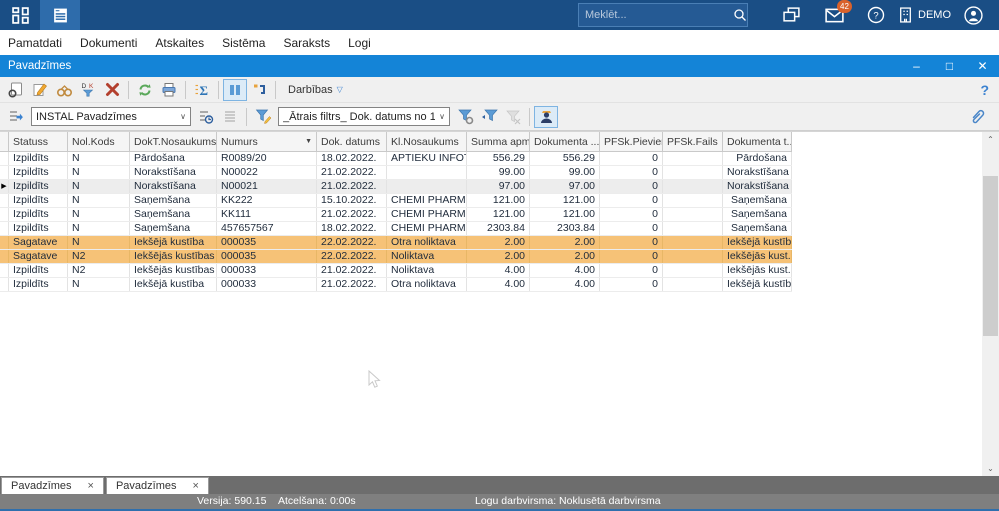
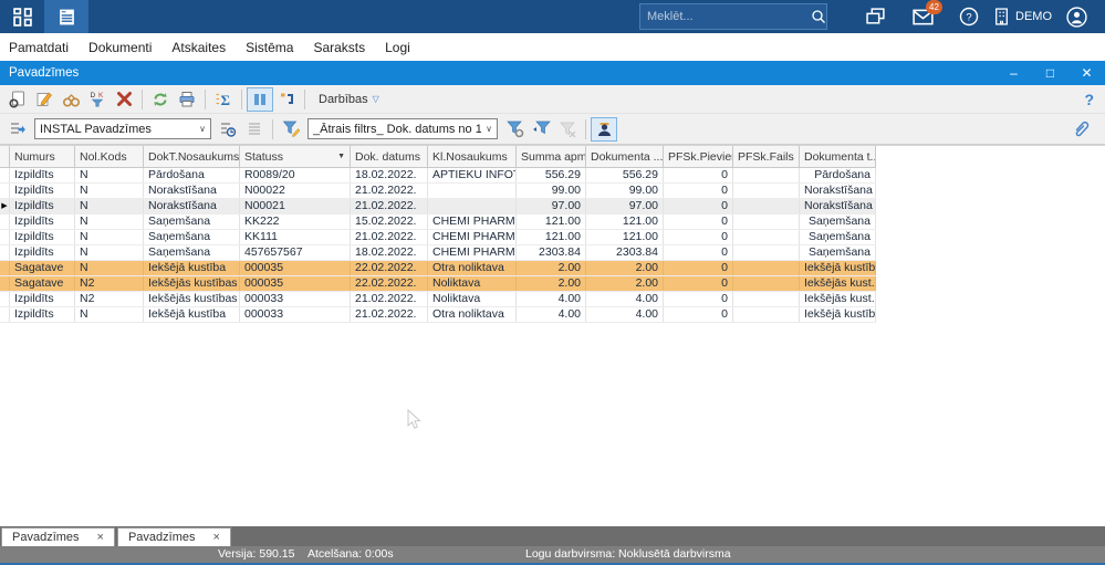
  Meklēt...
  42
  ?
  DEMO
  Pamatdati
  Dokumenti
  Atskaites
  Sistēma
  Saraksts
  Logi
  Pavadzīmes
  –
  □
  ✕
  Σ
  Darbības
  ▽
  ?
  INSTAL Pavadzīmes
  ∨
  _Ātrais filtrs_ Dok. datums no 1
  ∨
- Statuss
+ Numurs
  Nol.Kods
  DokT.Nosaukums
- Numurs
+ Statuss
  Dok. datums
  Kl.Nosaukums
  Summa apm
  Dokumenta ...
  PFSk.Pievie
  PFSk.Fails
  Dokumenta t..
  Izpildīts
  N
  Pārdošana
  R0089/20
  18.02.2022.
  556.29
  556.29
  0
  Pārdošana
  Izpildīts
  N
  Norakstīšana
  N00022
  21.02.2022.
  99.00
  99.00
  0
  Norakstīšana
  Izpildīts
  N
  Norakstīšana
  N00021
  21.02.2022.
  97.00
  97.00
  0
  Norakstīšana
  Izpildīts
  N
  Saņemšana
  KK222
- 15.10.2022.
+ 15.02.2022.
  121.00
  121.00
  0
  Saņemšana
  Izpildīts
  N
  Saņemšana
  KK111
  21.02.2022.
  121.00
  121.00
  0
  Saņemšana
  Izpildīts
  N
  Saņemšana
  457657567
  18.02.2022.
  2303.84
  2303.84
  0
  Saņemšana
  Sagatave
  N
  Iekšējā kustība
  000035
  22.02.2022.
  Otra noliktava
  2.00
  2.00
  0
  Iekšējā kustīb
  Sagatave
  N2
  Iekšējās kustības
  000035
  22.02.2022.
  Noliktava
  2.00
  2.00
  0
  Iekšējās kust.
  Izpildīts
  N2
  Iekšējās kustības
  000033
  21.02.2022.
  Noliktava
  4.00
  4.00
  0
  Iekšējās kust.
  Izpildīts
  N
  Iekšējā kustība
  000033
  21.02.2022.
  Otra noliktava
  4.00
  4.00
  0
  Iekšējā kustīb
- ⌃
- ⌄
  Pavadzīmes
  ×
  Pavadzīmes
  ×
  Versija: 590.15
  Atcelšana: 0:00s
  Logu darbvirsma: Noklusētā darbvirsma
